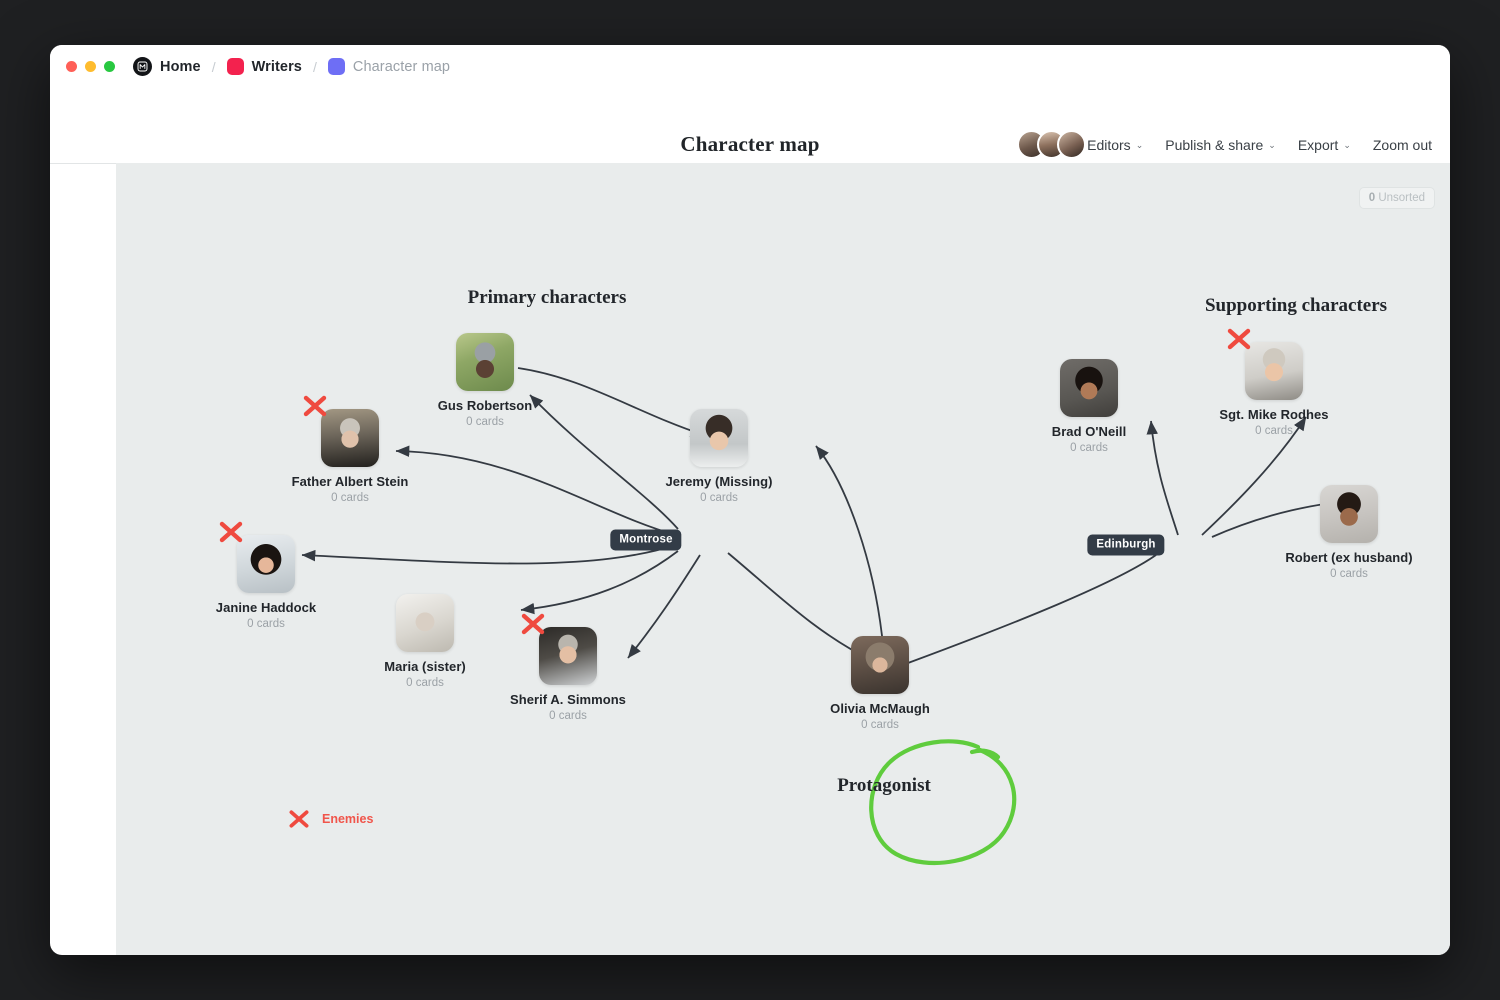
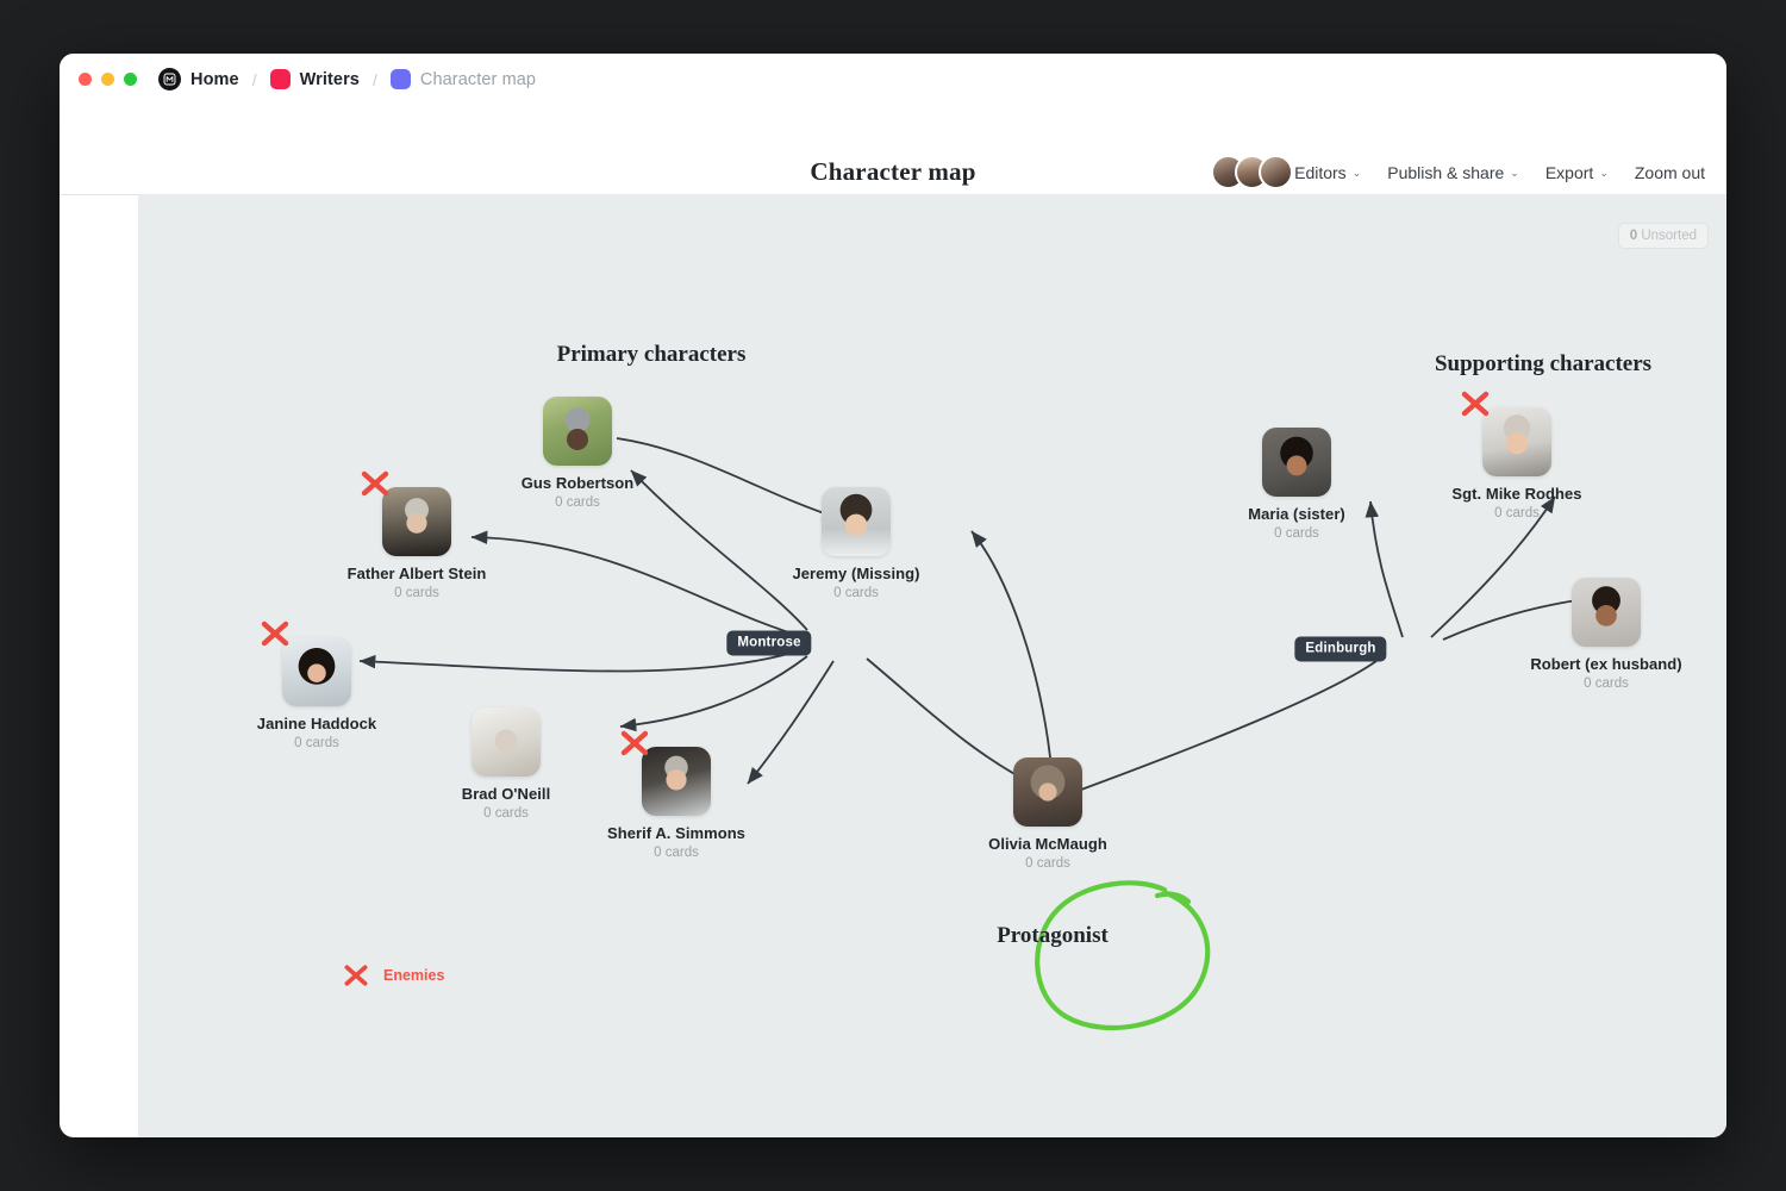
  Home
  /
  Writers
  /
  Character map
  Character map
  Editors
  ⌄
  Publish & share
  ⌄
  Export
  ⌄
  Zoom out
  0 Unsorted
  Primary characters
  Supporting characters
  Protagonist
  Gus Robertson
  0 cards
  Father Albert Stein
  0 cards
  Jeremy (Missing)
  0 cards
  Janine Haddock
  0 cards
- Maria (sister)
+ Brad O'Neill
  0 cards
  Sherif A. Simmons
  0 cards
- Brad O'Neill
+ Maria (sister)
  0 cards
  Sgt. Mike Rodhes
  0 cards
  Robert (ex husband)
  0 cards
  Olivia McMaugh
  0 cards
  Montrose
  Edinburgh
  Enemies
